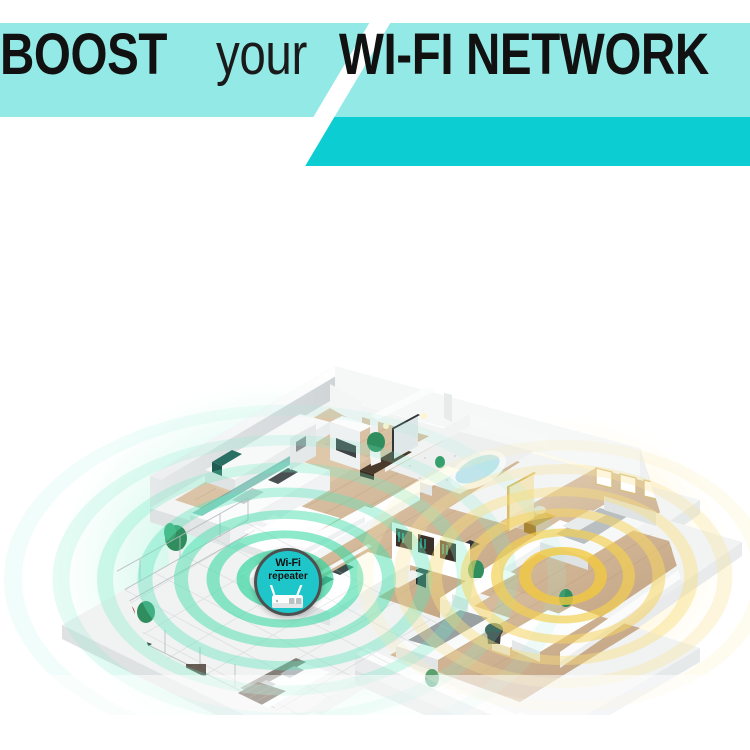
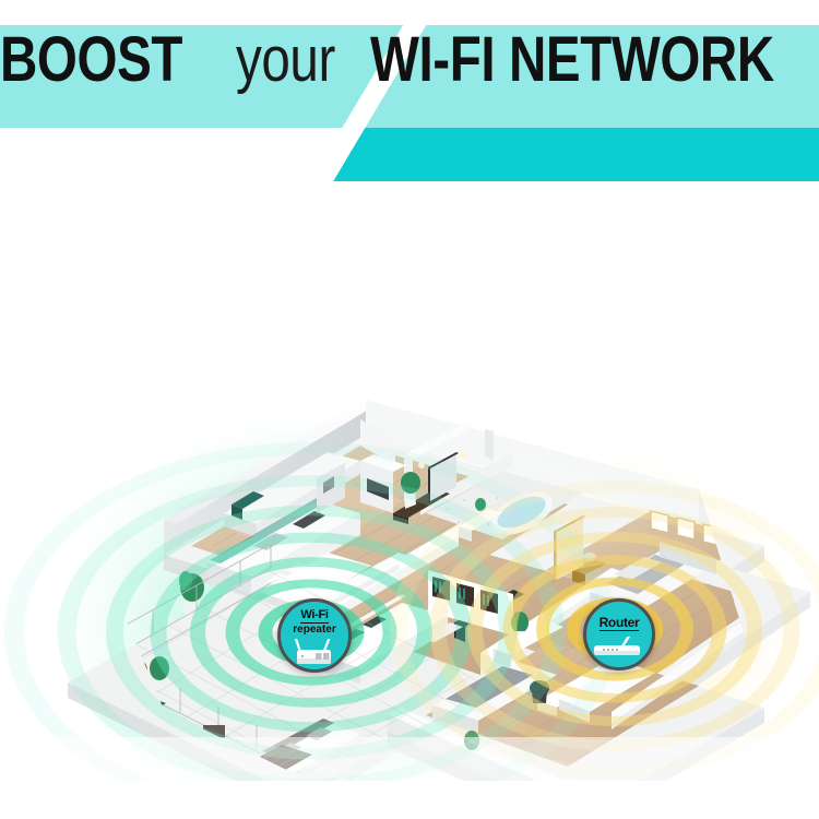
  Wi-Fi
  repeater
+ Router
  BOOST your WI-FI NETWORK
